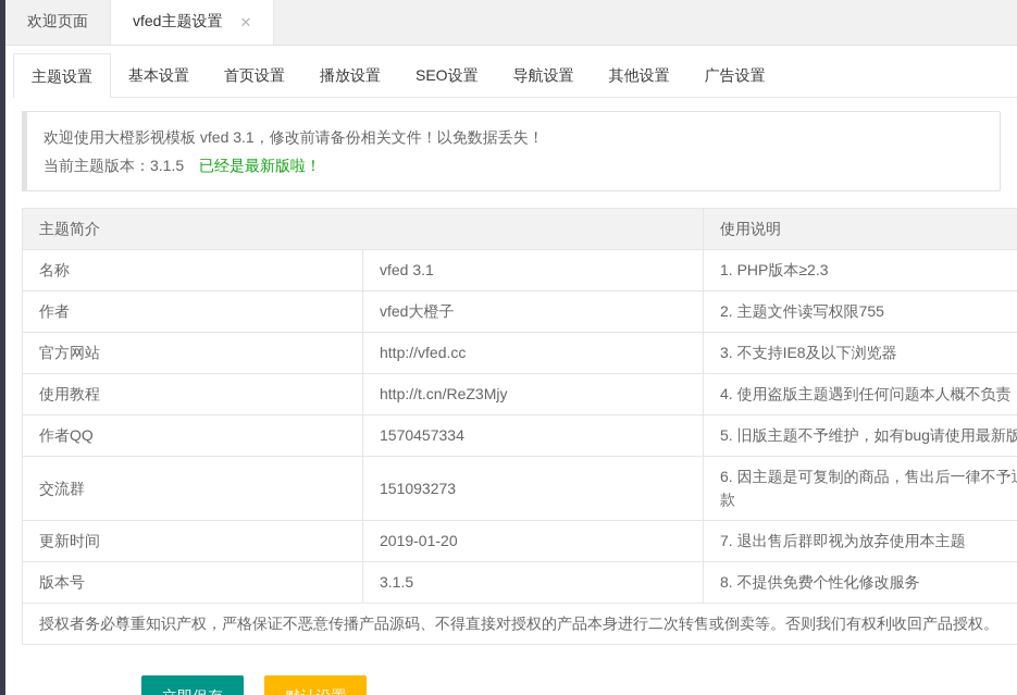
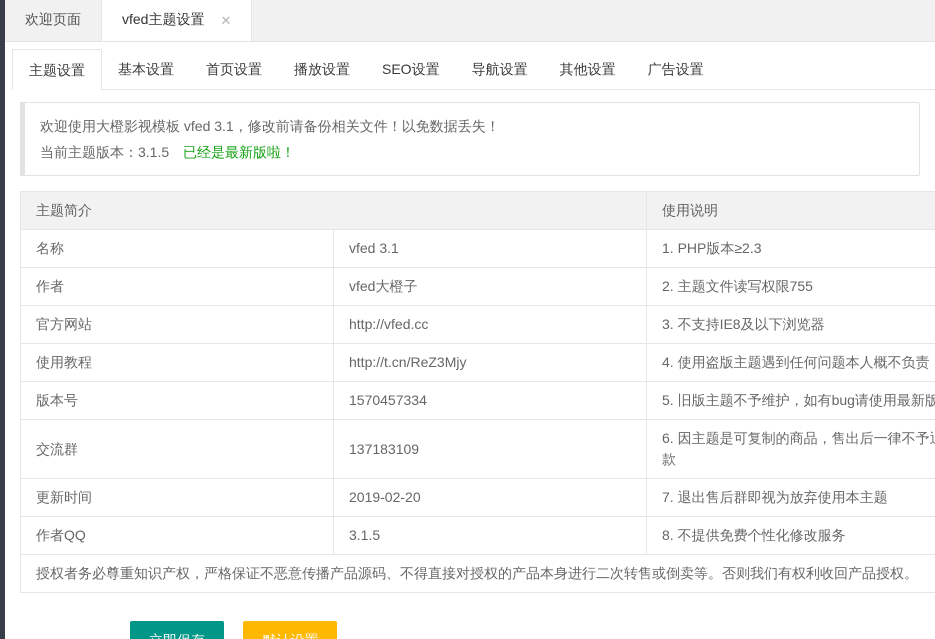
  欢迎页面
  vfed主题设置
  ✕
  主题设置 基本设置 首页设置 播放设置 SEO设置 导航设置 其他设置 广告设置
  欢迎使用大橙影视模板 vfed 3.1，修改前请备份相关文件！以免数据丢失！
  当前主题版本：3.1.5 已经是最新版啦！
  主题简介	使用说明
  名称	vfed 3.1	1. PHP版本≥2.3
  作者	vfed大橙子	2. 主题文件读写权限755
  官方网站	http://vfed.cc	3. 不支持IE8及以下浏览器
  使用教程	http://t.cn/ReZ3Mjy	4. 使用盗版主题遇到任何问题本人概不负责
- 作者QQ	1570457334	5. 旧版主题不予维护，如有bug请使用最新版
+ 版本号	1570457334	5. 旧版主题不予维护，如有bug请使用最新版
- 交流群	151093273	6. 因主题是可复制的商品，售出后一律不予款
+ 交流群	137183109	6. 因主题是可复制的商品，售出后一律不予款
- 更新时间	2019-01-20	7. 退出售后群即视为放弃使用本主题
+ 更新时间	2019-02-20	7. 退出售后群即视为放弃使用本主题
- 版本号	3.1.5	8. 不提供免费个性化修改服务
+ 作者QQ	3.1.5	8. 不提供免费个性化修改服务
  授权者务必尊重知识产权，严格保证不恶意传播产品源码、不得直接对授权的产品本身进行二次转售或倒卖等。否则我们有权利收回产品授权。
